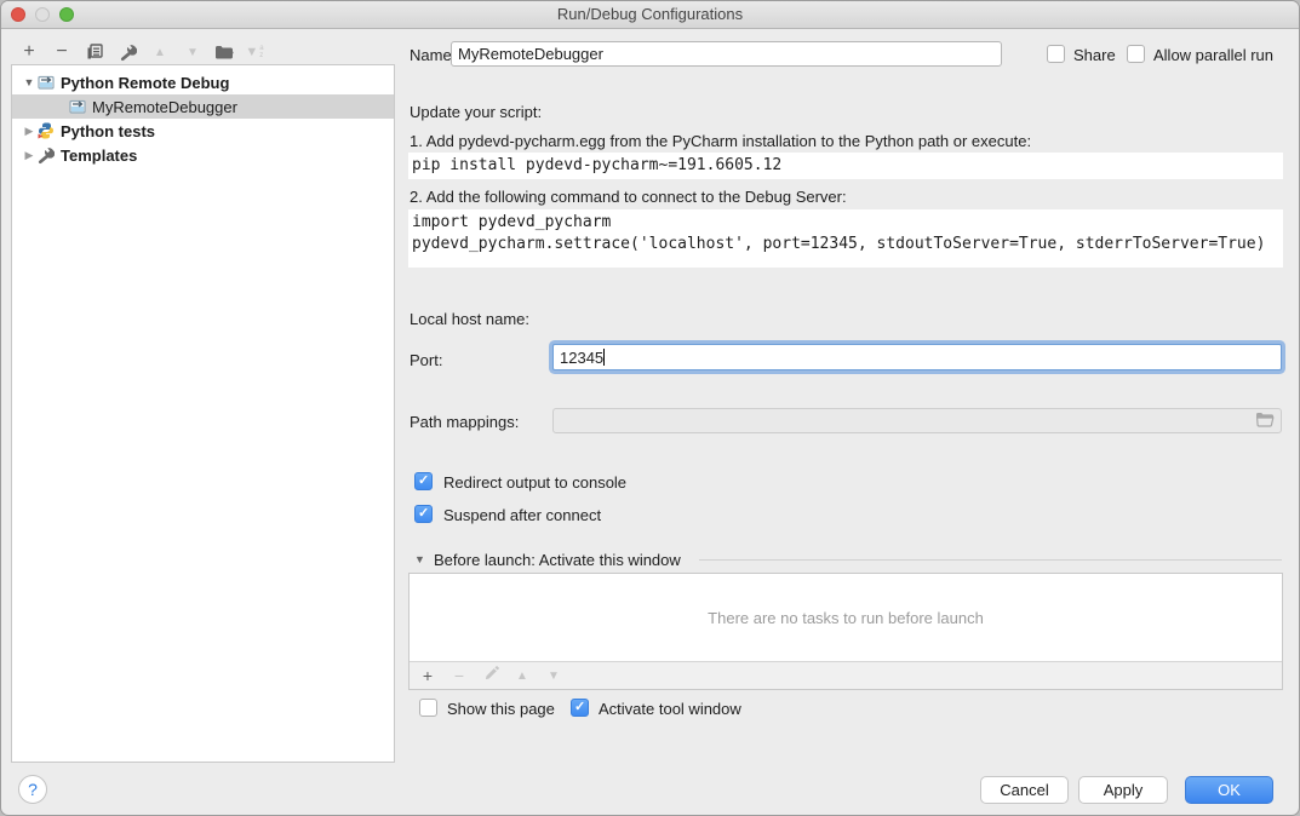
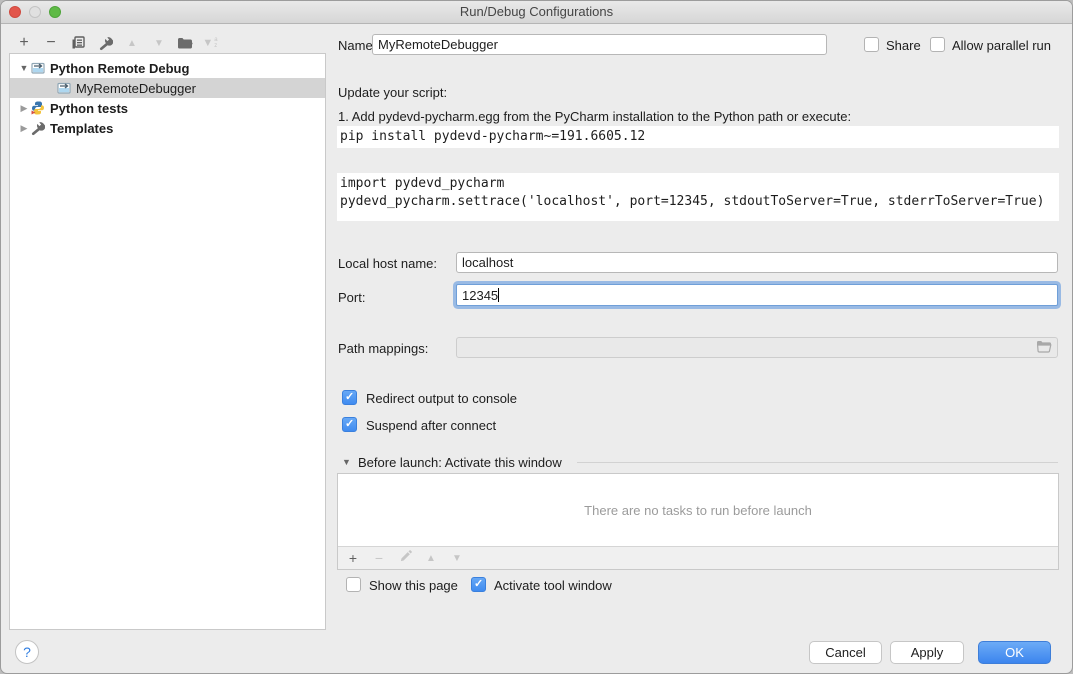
  Run/Debug Configurations
  +
  −
  ▲
  ▼
  ▼
  ▼
  Python Remote Debug
  MyRemoteDebugger
  ▶
  Python tests
  ▶
  Templates
  Name
  MyRemoteDebugger
  Share
  Allow parallel run
  Update your script:
  1. Add pydevd-pycharm.egg from the PyCharm installation to the Python path or execute:
  pip install pydevd-pycharm~=191.6605.12
- 2. Add the following command to connect to the Debug Server:
  import pydevd_pycharm
  pydevd_pycharm.settrace('localhost', port=12345, stdoutToServer=True, stderrToServer=True)
  Local host name:
+ localhost
  Port:
  12345
  Path mappings:
  Redirect output to console
  Suspend after connect
  ▼
  Before launch: Activate this window
  There are no tasks to run before launch
  +
  −
  ▲
  ▼
  Show this page
  Activate tool window
  ?
  Cancel
  Apply
  OK
